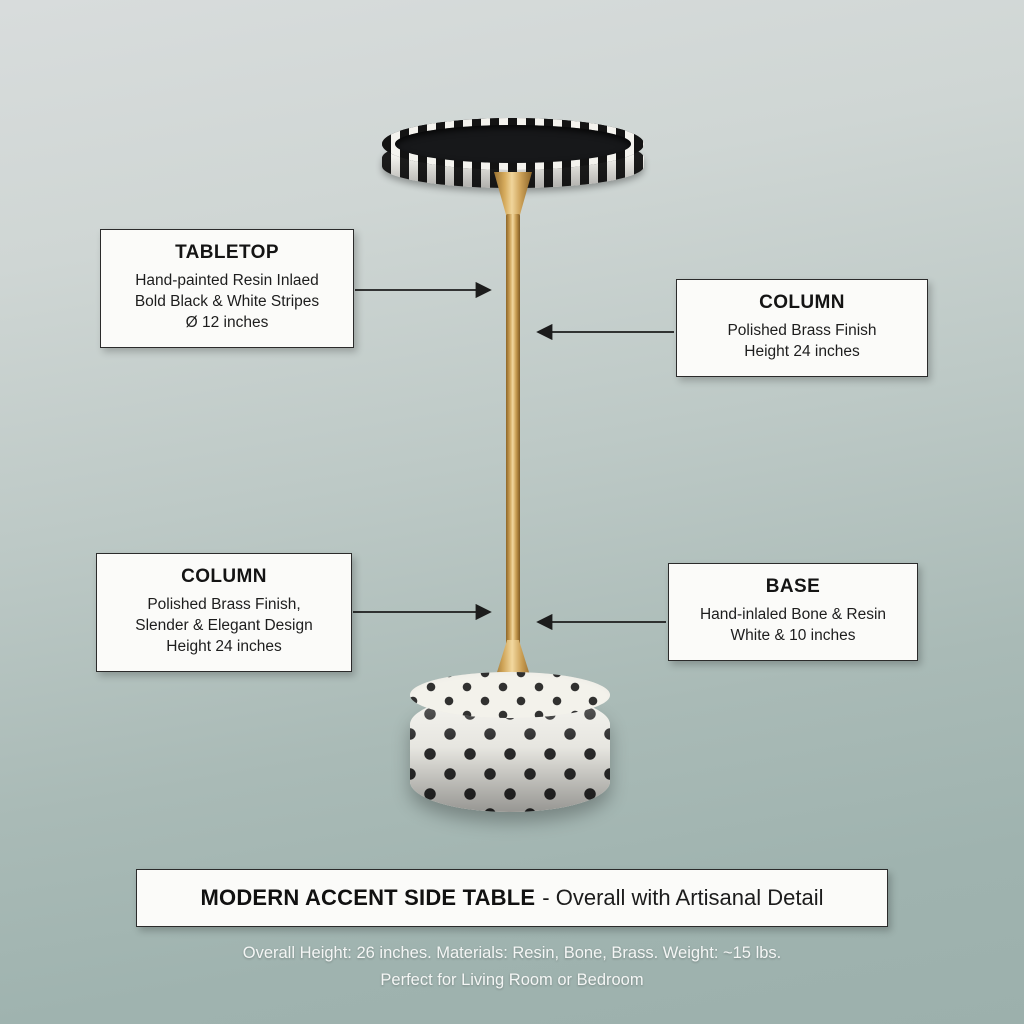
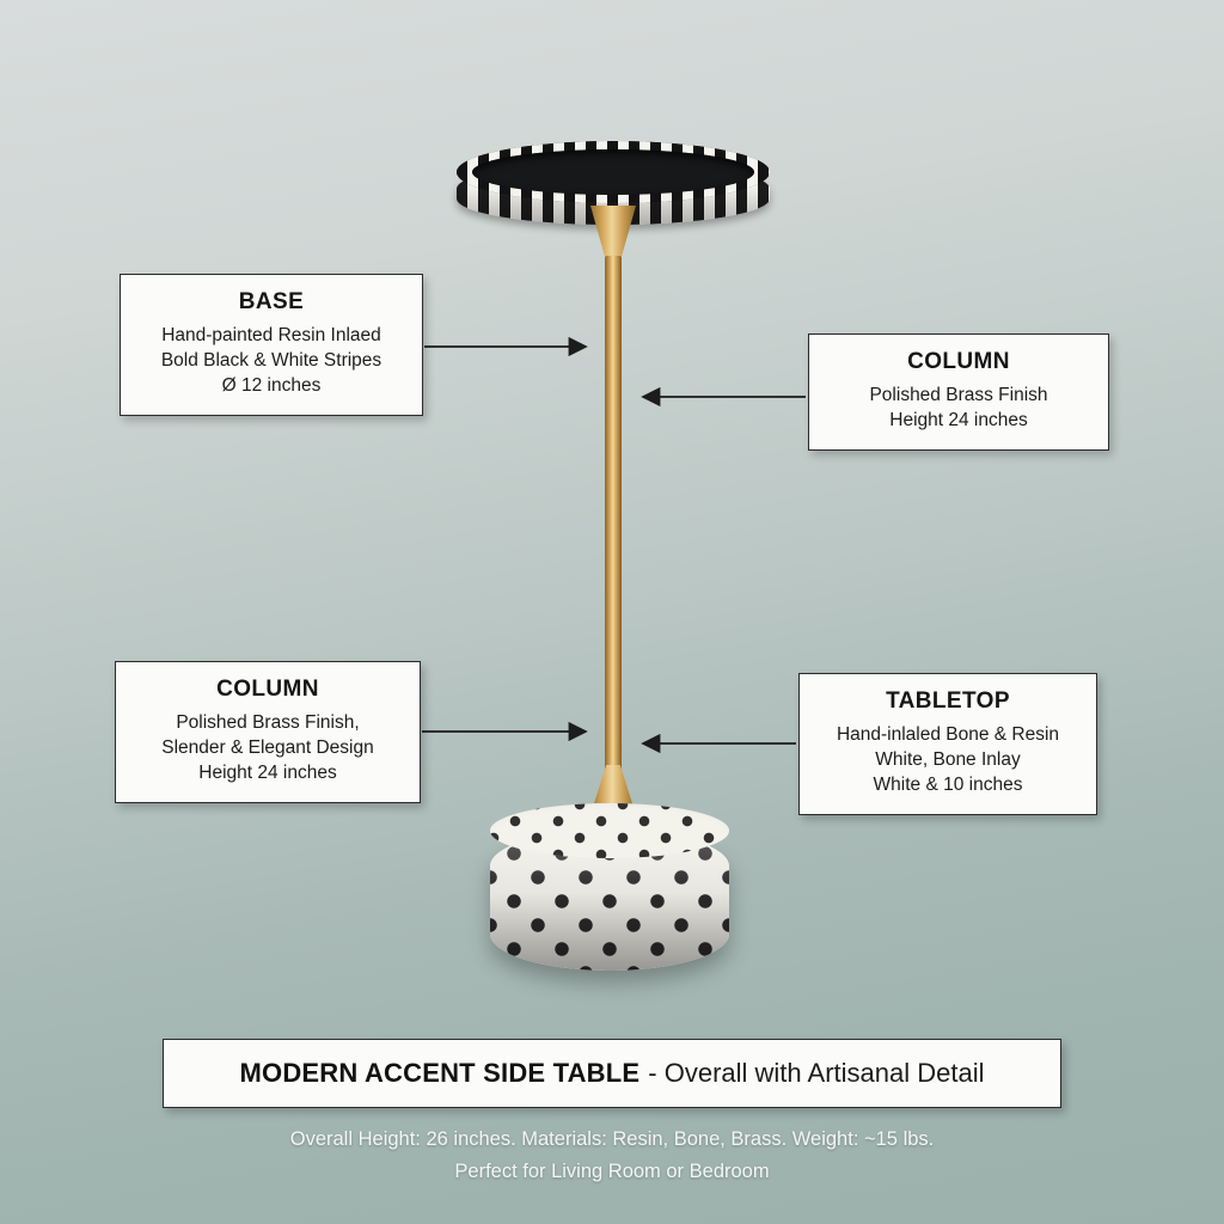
- TABLETOP
+ BASE
  Hand-painted Resin Inlaed
  Bold Black & White Stripes
  Ø 12 inches
  COLUMN
  Polished Brass Finish
  Height 24 inches
  COLUMN
  Polished Brass Finish,
  Slender & Elegant Design
  Height 24 inches
- BASE
+ TABLETOP
  Hand-inlaled Bone & Resin
+ White, Bone Inlay
  White & 10 inches
  MODERN ACCENT SIDE TABLE
  - Overall with Artisanal Detail
  Overall Height: 26 inches. Materials: Resin, Bone, Brass. Weight: ~15 lbs.
  Perfect for Living Room or Bedroom
